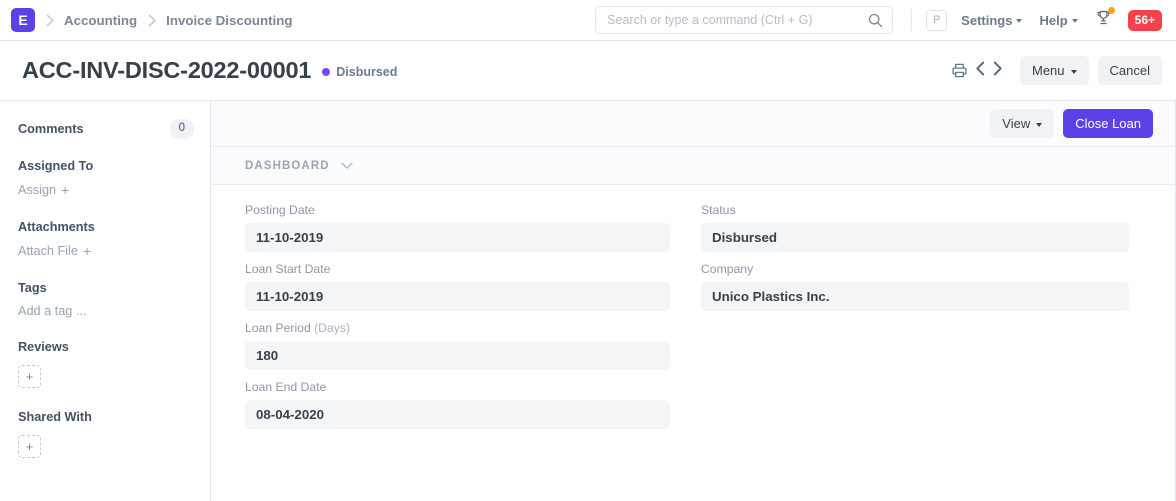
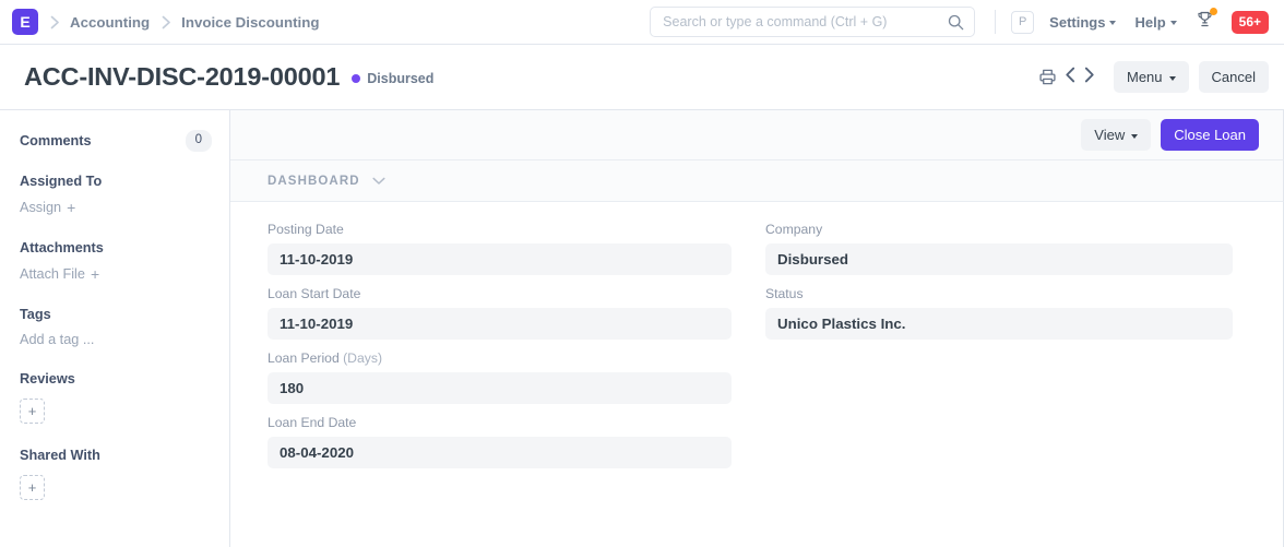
  E
  Accounting
  Invoice Discounting
  Search or type a command (Ctrl + G)
  P
  Settings
  Help
  56+
- ACC-INV-DISC-2022-00001
+ ACC-INV-DISC-2019-00001
  Disbursed
  Menu
  Cancel
  Comments
  0
  Assigned To
  Assign
  +
  Attachments
  Attach File
  +
  Tags
  Add a tag ...
  Reviews
  +
  Shared With
  +
  View
  Close Loan
  DASHBOARD
  Posting Date
  11-10-2019
  Loan Start Date
  11-10-2019
  Loan Period (Days)
  180
  Loan End Date
  08-04-2020
- Status
+ Company
  Disbursed
- Company
+ Status
  Unico Plastics Inc.
